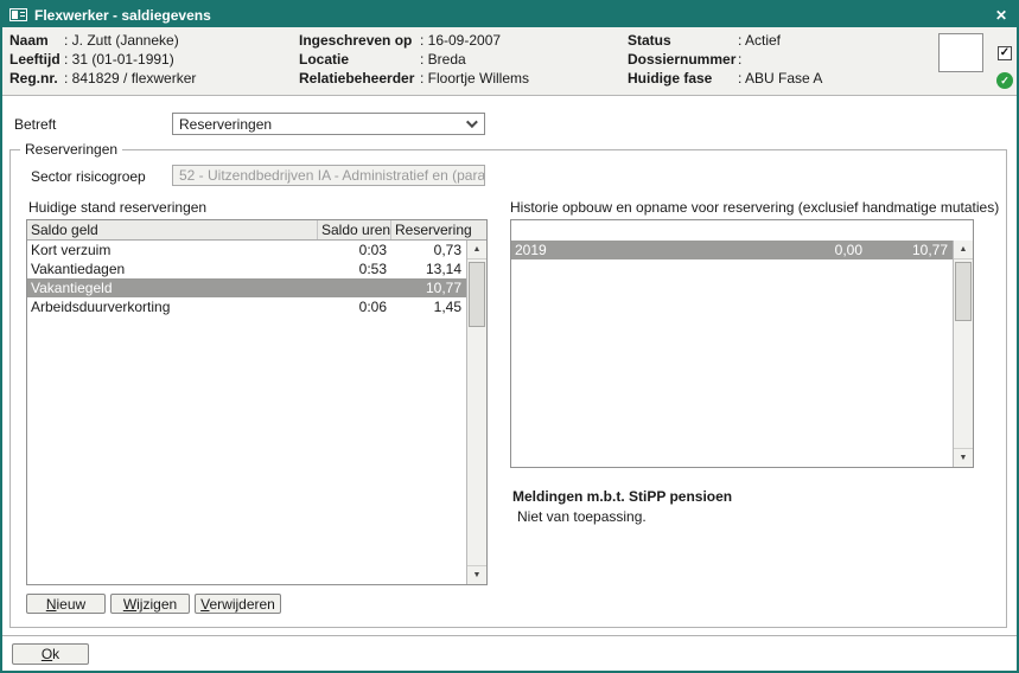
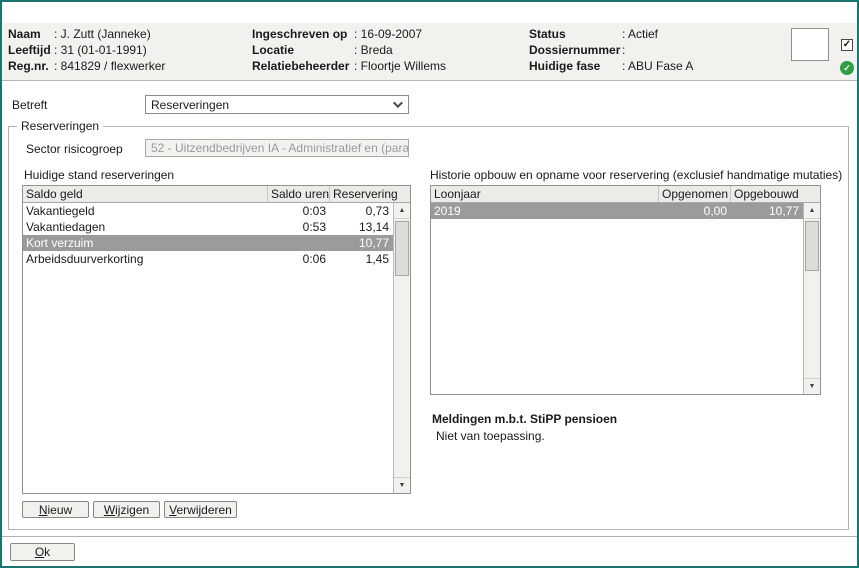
- Flexwerker - saldiegevens
- ✕
  Naam
  : J. Zutt (Janneke)
  Leeftijd
  : 31 (01-01-1991)
  Reg.nr.
  : 841829 / flexwerker
  Ingeschreven op
  : 16-09-2007
  Locatie
  : Breda
  Relatiebeheerder
  : Floortje Willems
  Status
  : Actief
  Dossiernummer
  :
  Huidige fase
  : ABU Fase A
  ✓
  ✓
  Betreft
  Reserveringen
  Reserveringen
  Sector risicogroep
  52 - Uitzendbedrijven IA - Administratief en (para
  Huidige stand reserveringen
  Saldo geld
  Saldo uren
  Reservering
- Kort verzuim
+ Vakantiegeld
  0:03
  0,73
  Vakantiedagen
  0:53
  13,14
- Vakantiegeld
+ Kort verzuim
  10,77
  Arbeidsduurverkorting
  0:06
  1,45
  Historie opbouw en opname voor reservering (exclusief handmatige mutaties)
+ Loonjaar
+ Opgenomen
+ Opgebouwd
  2019
  0,00
  10,77
  Meldingen m.b.t. StiPP pensioen
  Niet van toepassing.
  Nieuw
  Wijzigen
  Verwijderen
  Ok
